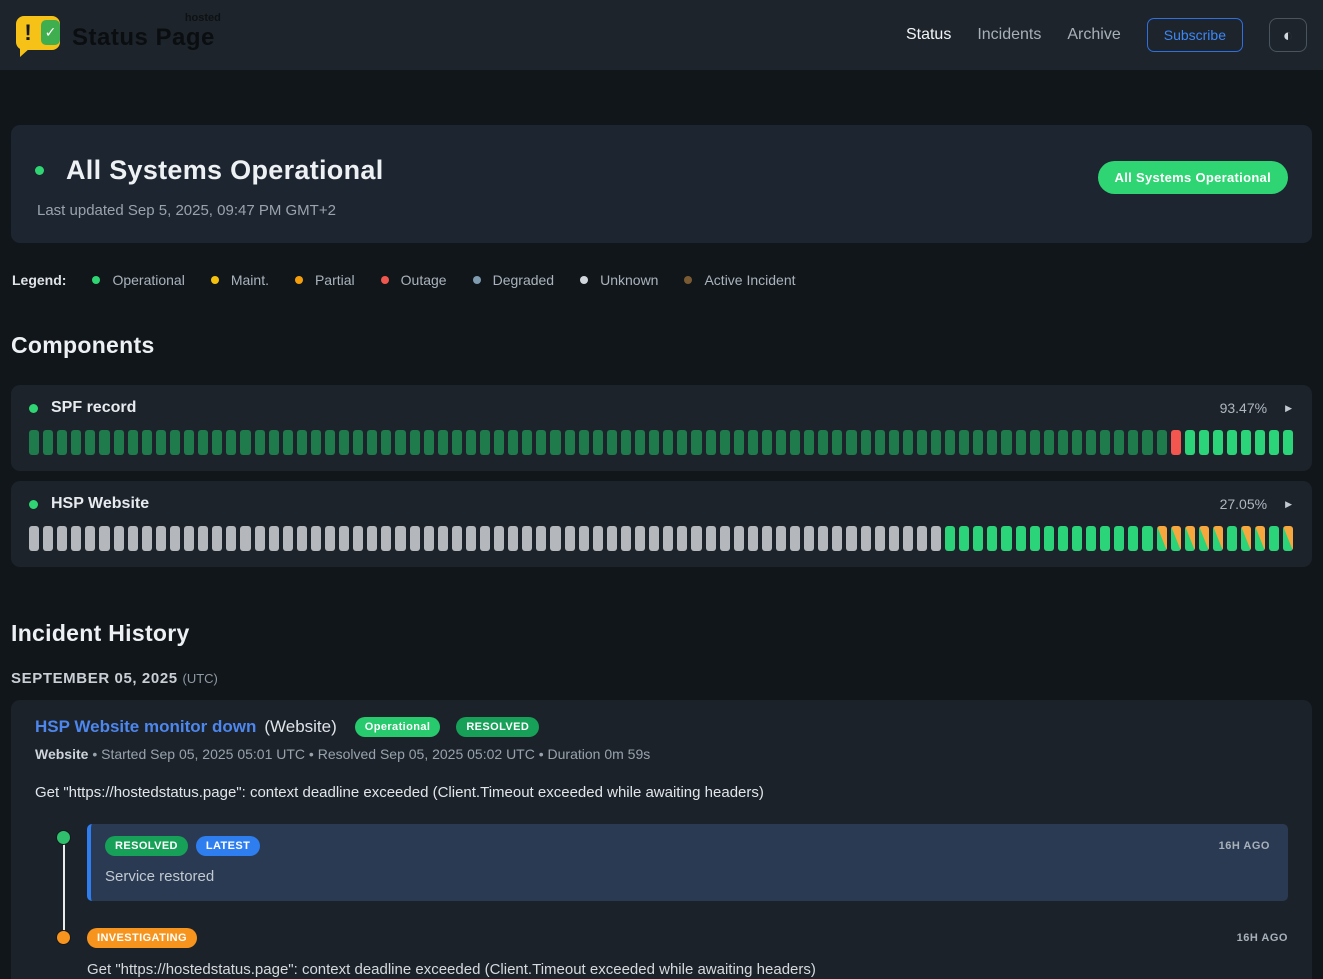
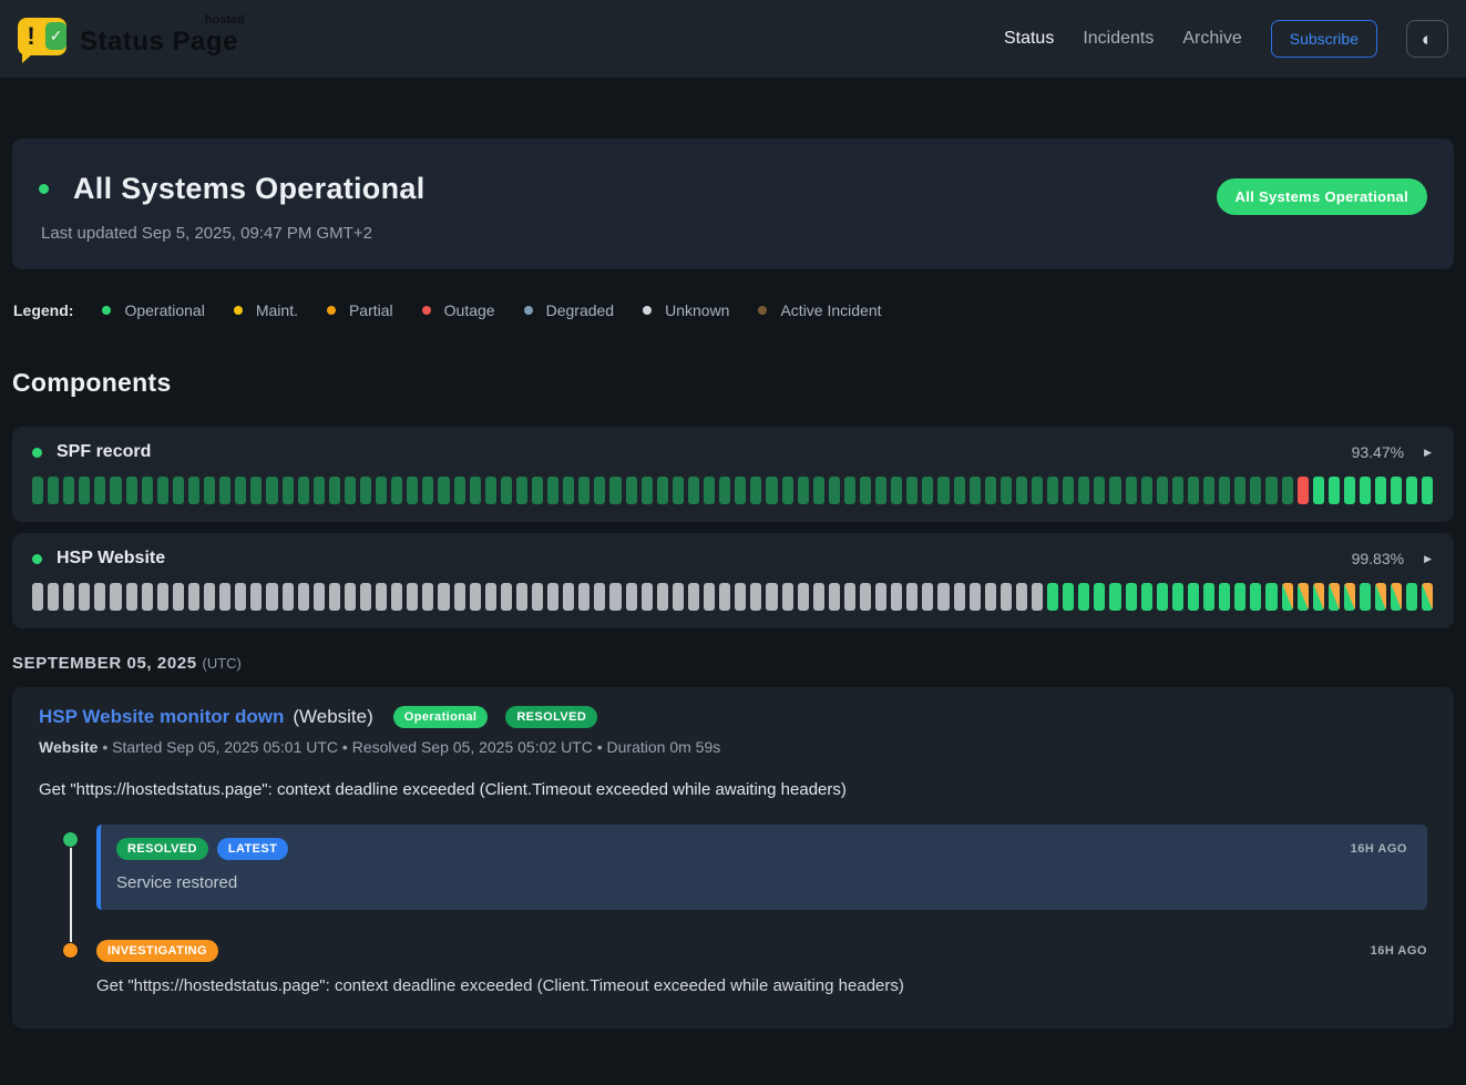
  !
  ✓
  Status Page
  Status
  Incidents
  Archive
  Subscribe
  ◐
  All Systems Operational
  Last updated Sep 5, 2025, 09:47 PM GMT+2
  All Systems Operational
  Legend:
  Operational
  Maint.
  Partial
  Outage
  Degraded
  Unknown
  Active Incident
  Components
  SPF record
  93.47%
  ▶
  HSP Website
- 27.05%
+ 99.83%
  ▶
- Incident History
  SEPTEMBER 05, 2025 (UTC)
  HSP Website monitor down
  (Website)
  Operational
  RESOLVED
  Website • Started Sep 05, 2025 05:01 UTC • Resolved Sep 05, 2025 05:02 UTC • Duration 0m 59s
  Get "https://hostedstatus.page": context deadline exceeded (Client.Timeout exceeded while awaiting headers)
  RESOLVED
  LATEST
  16H AGO
  Service restored
  INVESTIGATING
  16H AGO
  Get "https://hostedstatus.page": context deadline exceeded (Client.Timeout exceeded while awaiting headers)
